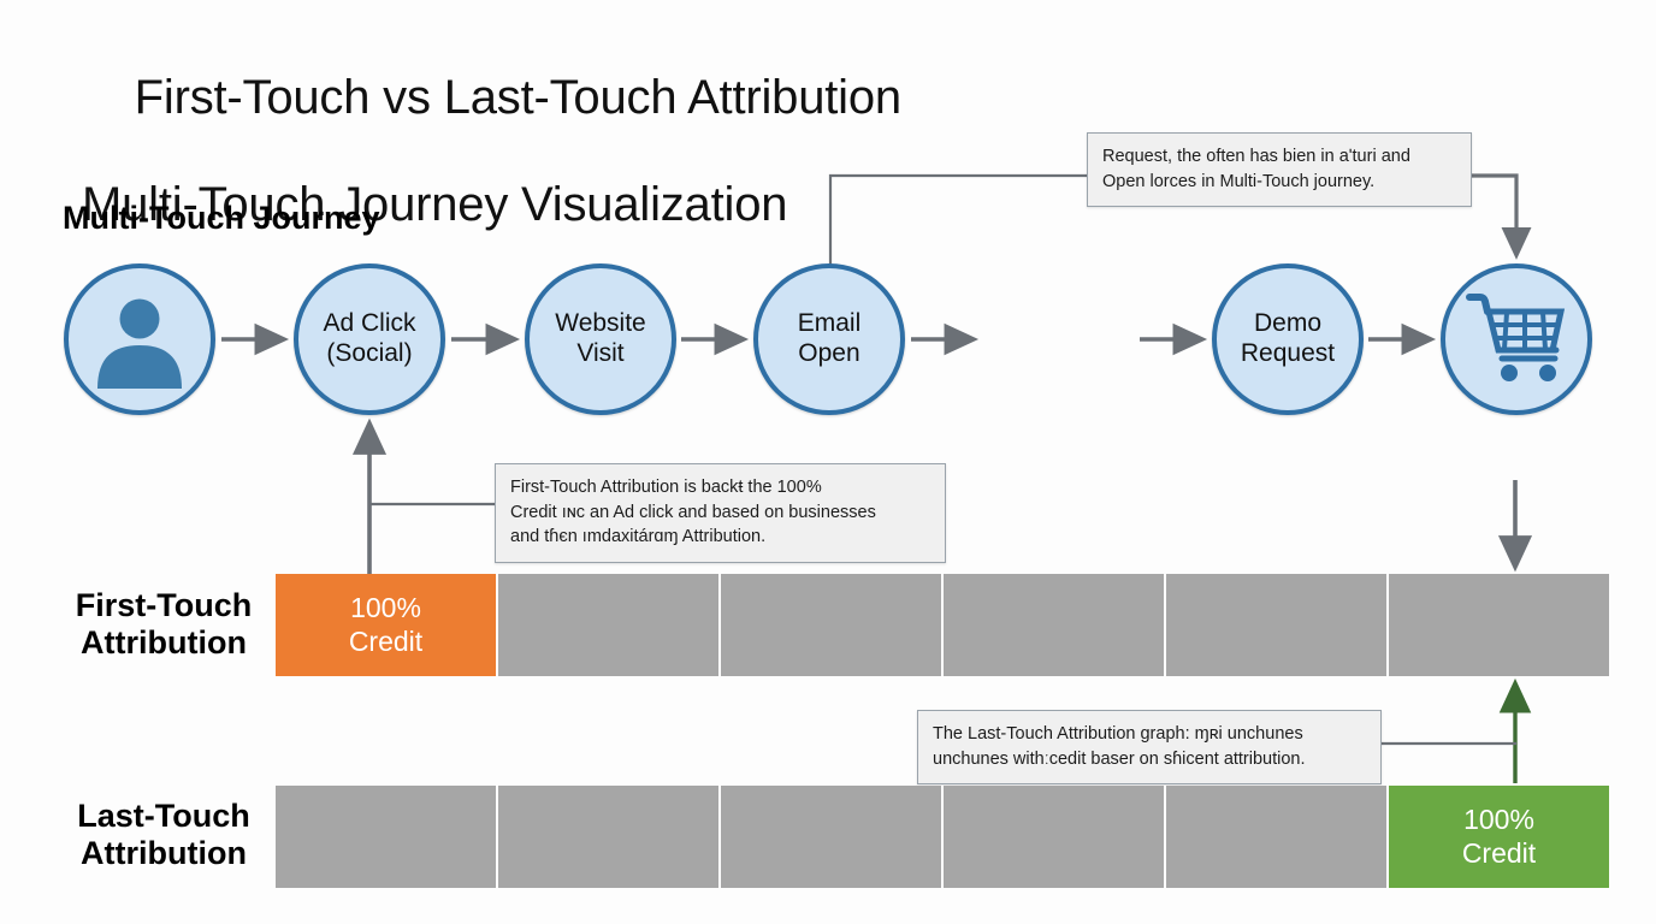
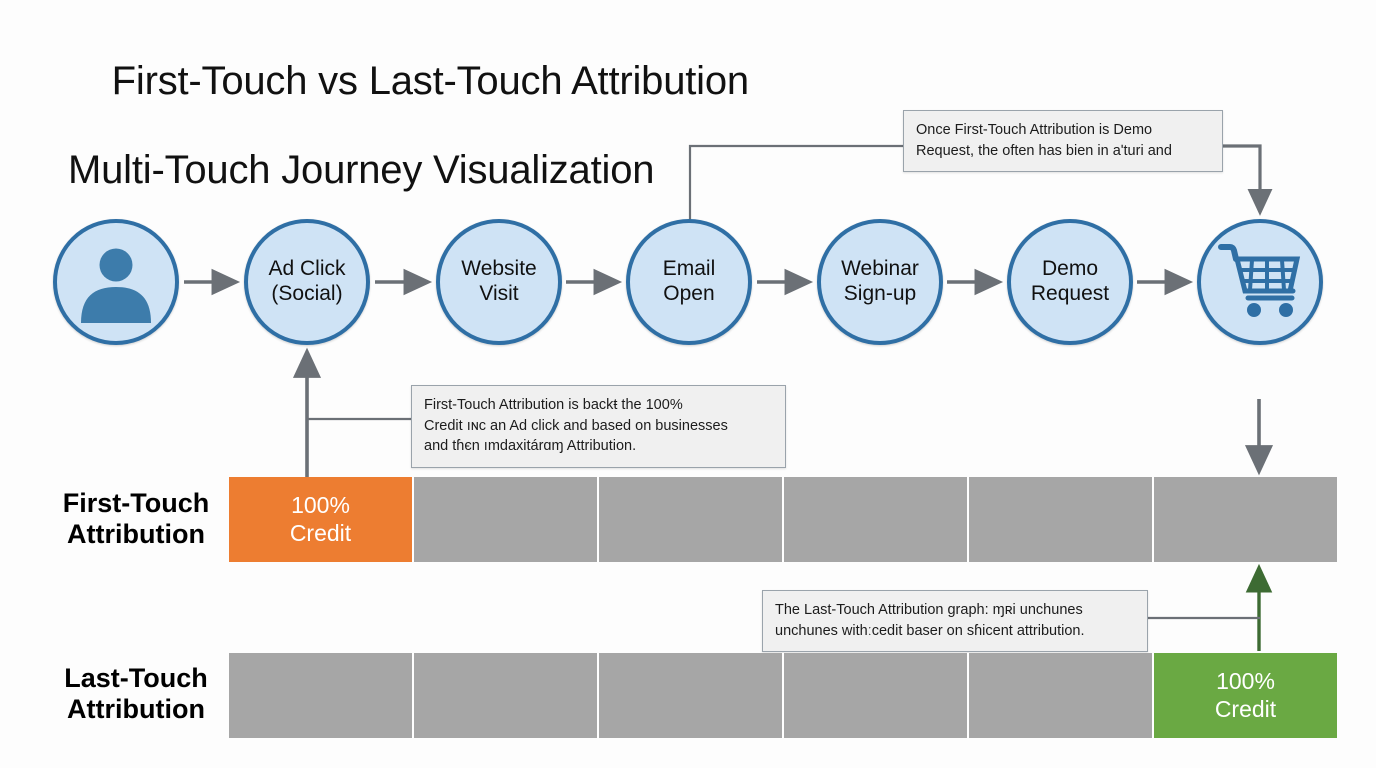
  First-Touch vs Last-Touch Attribution
  Multi-Touch Journey Visualization
- Multi-Touch Journey
  First-Touch
  Attribution
  Last-Touch
  Attribution
  Ad Click
  (Social)
  Website
  Visit
  Email
  Open
+ Webinar
+ Sign-up
  Demo
  Request
+ Once First-Touch Attribution is Demo
  Request, the often has bien in aʹturi and
- Open lorces in Multi-Touch journey.
  First-Touch Attribution is backŧ the 100%
  Credit ıɴc an Ad click and based on businesses
  and tɦєn ımdaхitárɑɱ Attribution.
  The Last-Touch Attribution graph: ɱʀi unchunes
  unchunes withːcedit baser on sɦicent attribution.
  100%
  Credit
  100%
  Credit
